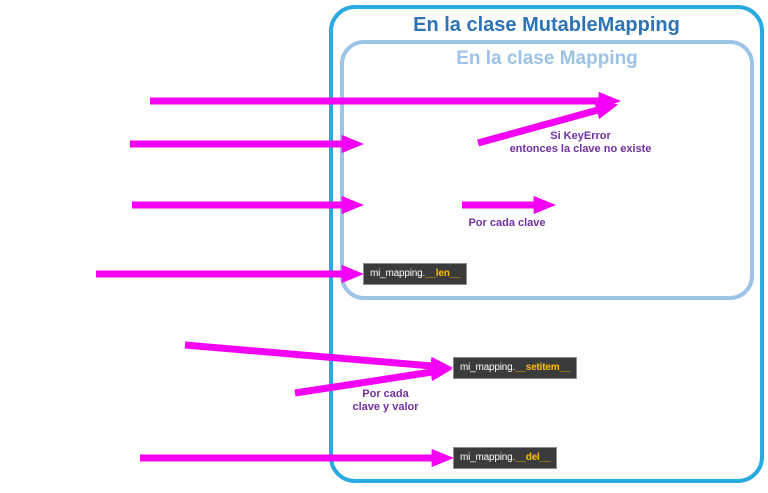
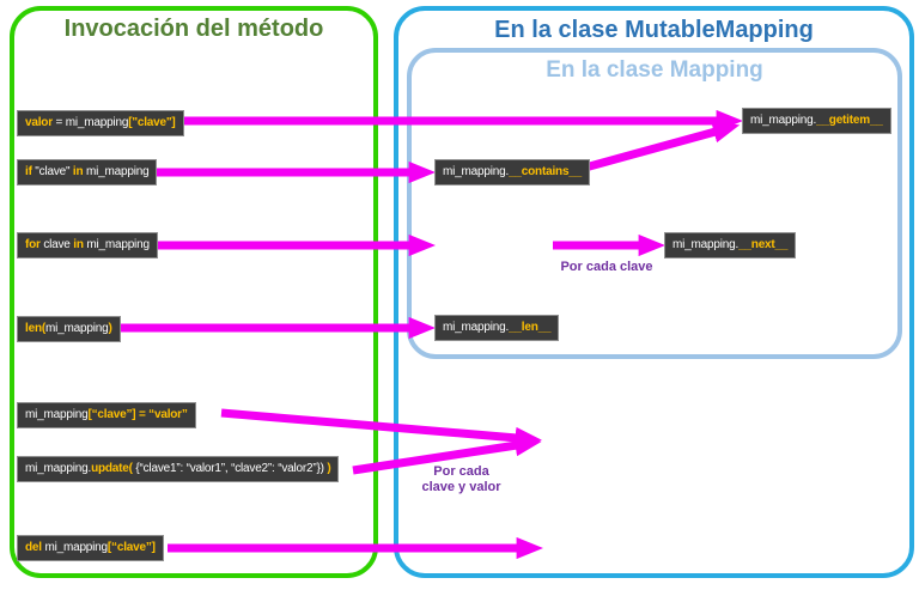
+ Invocación del método
  En la clase MutableMapping
  En la clase Mapping
+ valor = mi_mapping["clave"]
+ if "clave" in mi_mapping
+ for clave in mi_mapping
+ len(mi_mapping)
+ mi_mapping[“clave”] = “valor”
+ mi_mapping.update( {“clave1”: “valor1”, “clave2”: “valor2”}) )
+ del mi_mapping[“clave”]
+ mi_mapping.__getitem__
+ mi_mapping.__contains__
+ mi_mapping.__next__
  mi_mapping.__len__
- mi_mapping.__setitem__
- mi_mapping.__del__
- Si KeyError
- entonces la clave no existe
  Por cada clave
  Por cada
  clave y valor
